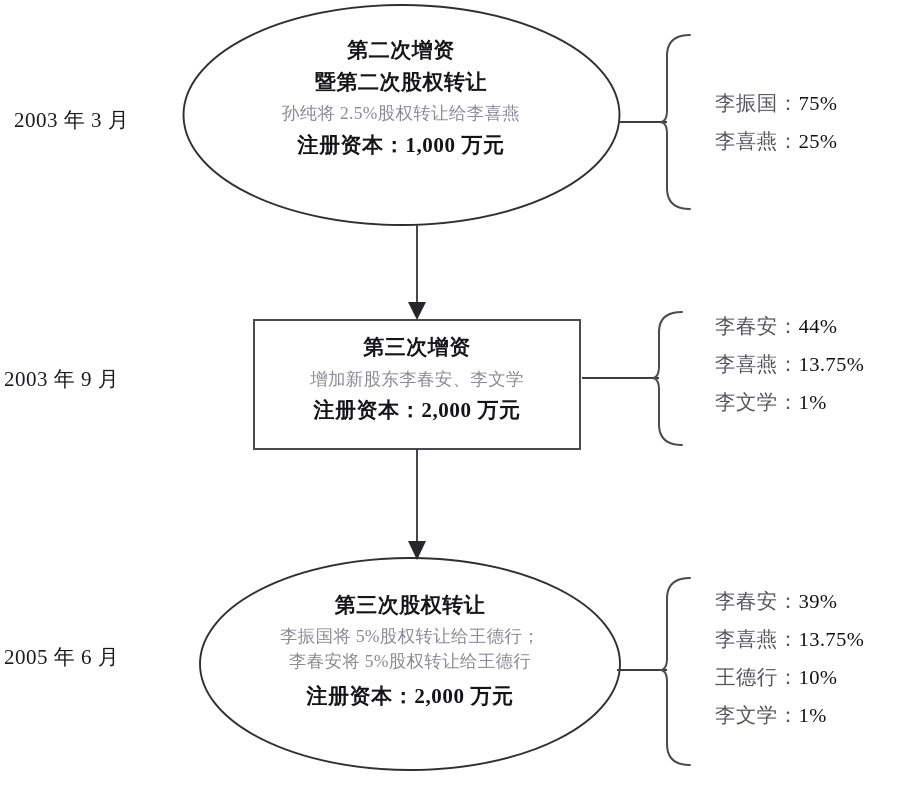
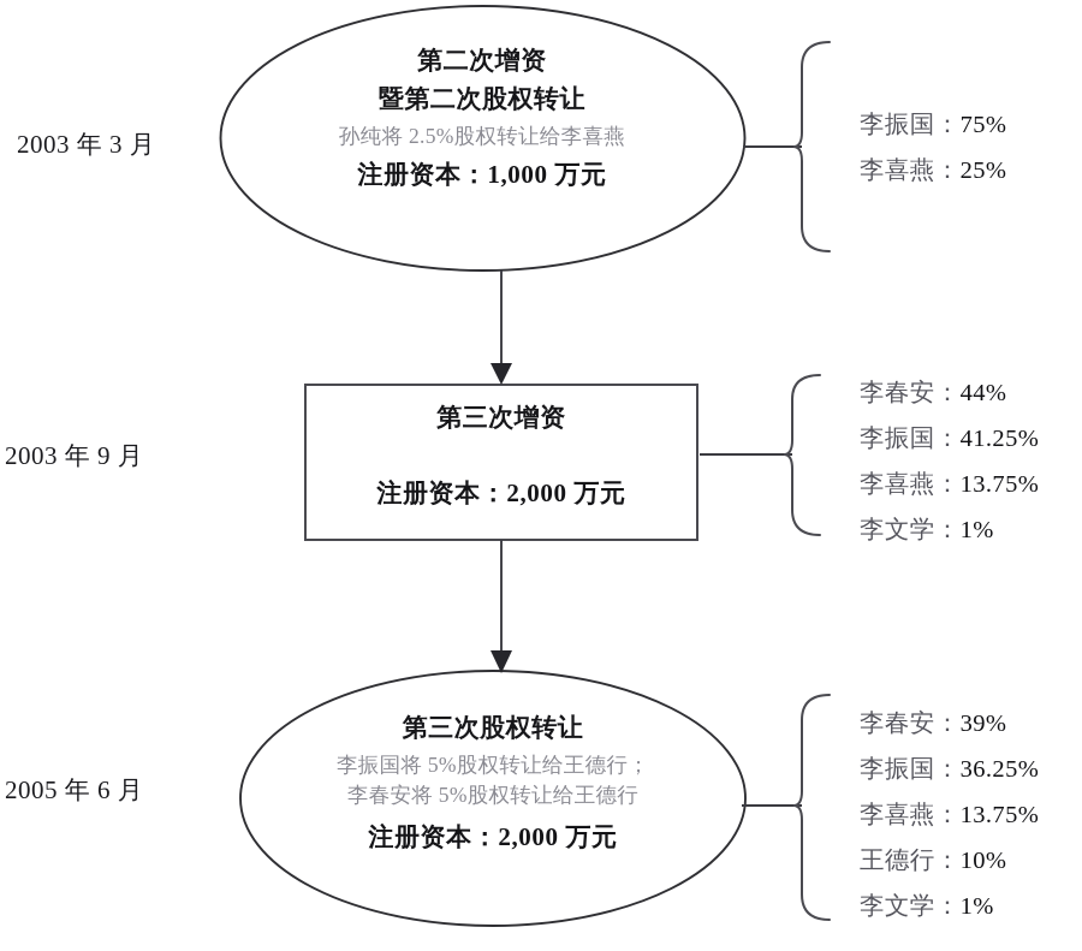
  2003 年 3 月
  2003 年 9 月
  2005 年 6 月
  第二次增资
  暨第二次股权转让
  孙纯将 2.5%股权转让给李喜燕
  注册资本：1,000 万元
  第三次增资
- 增加新股东李春安、李文学
  注册资本：2,000 万元
  第三次股权转让
  李振国将 5%股权转让给王德行；
  李春安将 5%股权转让给王德行
  注册资本：2,000 万元
  李振国：75%
  李喜燕：25%
  李春安：44%
+ 李振国：41.25%
  李喜燕：13.75%
  李文学：1%
  李春安：39%
+ 李振国：36.25%
  李喜燕：13.75%
  王德行：10%
  李文学：1%
